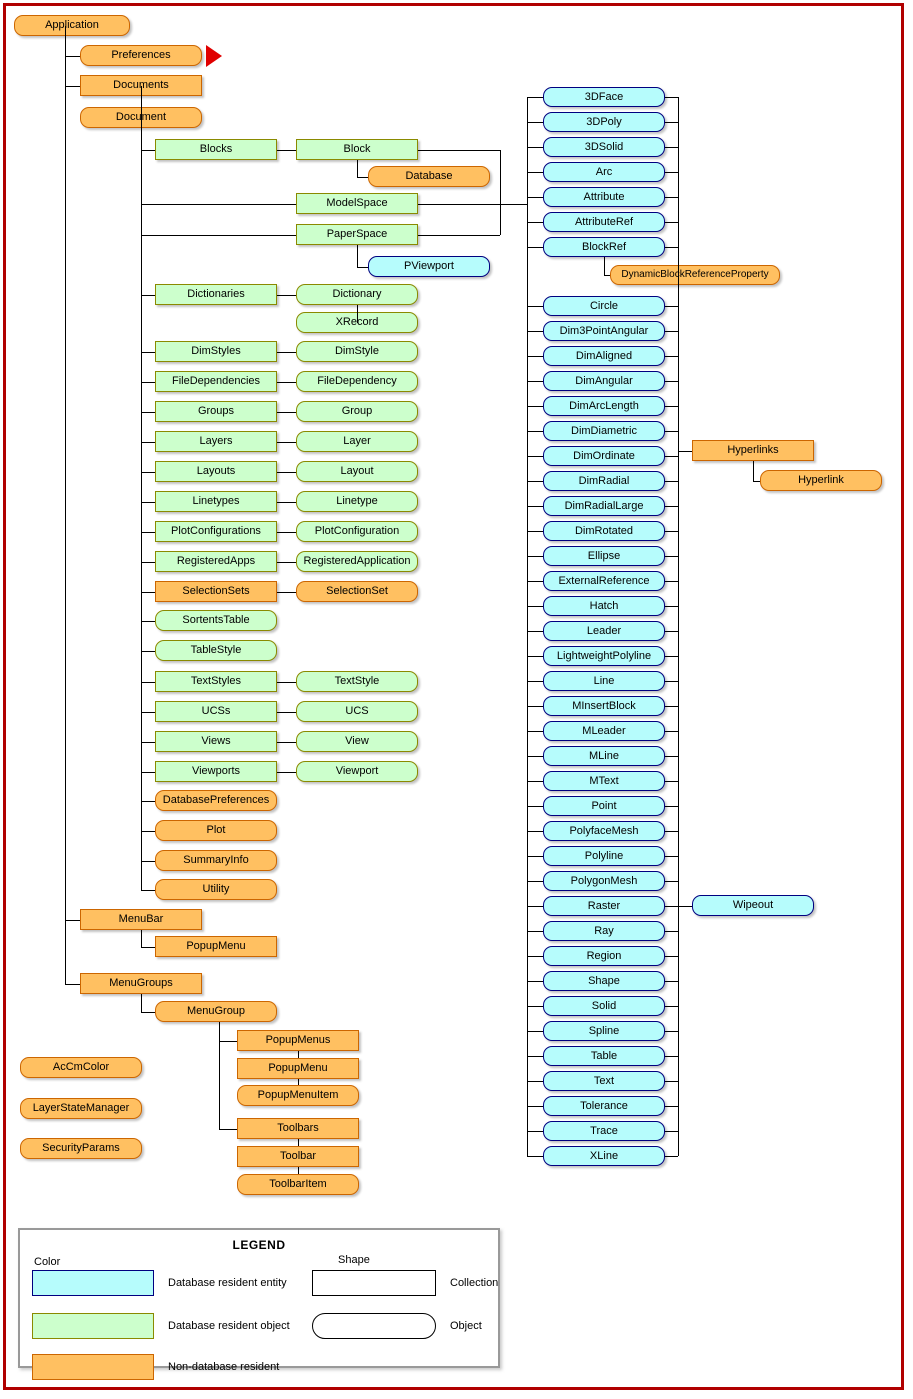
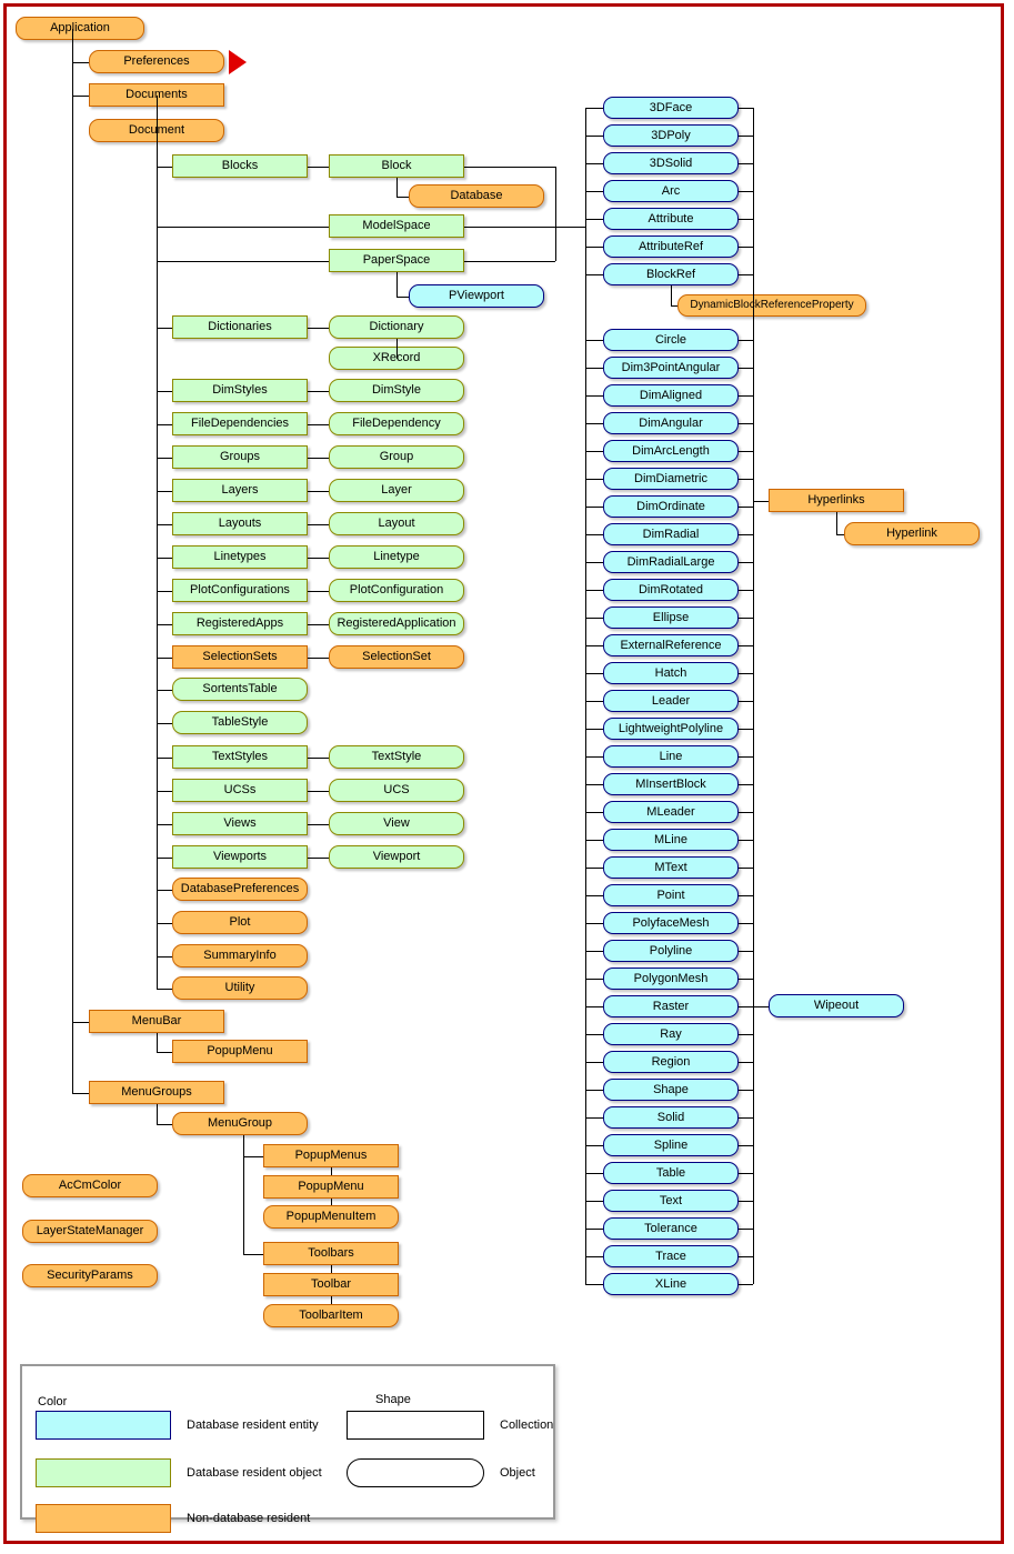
  Appication
  Preferences
  Documents
  Document
  Blocks
  Block
  Database
  ModelSpace
  PaperSpace
  PViewport
  Dictionaries
  Dictionary
  XRecord
  DimStyles
  DimStyle
  FileDependencies
  FileDependency
  Groups
  Group
  Layers
  Layer
  Layouts
  Layout
  Linetypes
  Linetype
  PlotConfigurations
  PlotConfiguration
  RegisteredApps
  RegisteredApplication
  SelectionSets
  SelectionSet
  SortentsTable
  TableStyle
  TextStyles
  TextStyle
  UCSs
  UCS
  Views
  View
  Viewports
  Viewport
  DatabasePreferences
  Plot
  SummaryInfo
  Utility
  MenuBar
  PopupMenu
  MenuGroups
  MenuGroup
  PopupMenus
  PopupMenu
  PopupMenuItem
  Toolbars
  Toolbar
  ToolbarItem
  AcCmColor
  LayerStateManager
  SecurityParams
  3DFace
  3DPoly
  3DSolid
  Arc
  Attribute
  AttributeRef
  BlockRef
  DynamicBlokReferenceProperty
  Circle
  Dim3PointAngular
  DimAligned
  DimAngular
  DimArcLength
  DimDiametric
  DimOrdinate
  DimRadial
  DimRadialLarge
  DimRotated
  Ellipse
  ExternalReference
  Hatch
  Leader
  LightweightPolyline
  Line
  MInsertBlock
  MLeader
  MLine
  MText
  Point
  PolyfaceMesh
  Polyline
  PolygonMesh
  Raster
  Ray
  Region
  Shape
  Solid
  Spline
  Table
  Text
  Tolerance
  Trace
  XLine
  Hyperlinks
  Hyperlink
  Wipeout
- LEGEND
  Color
  Shape
  Database resident entity
  Database resident object
  Non-database resident
  Collection
  Object
